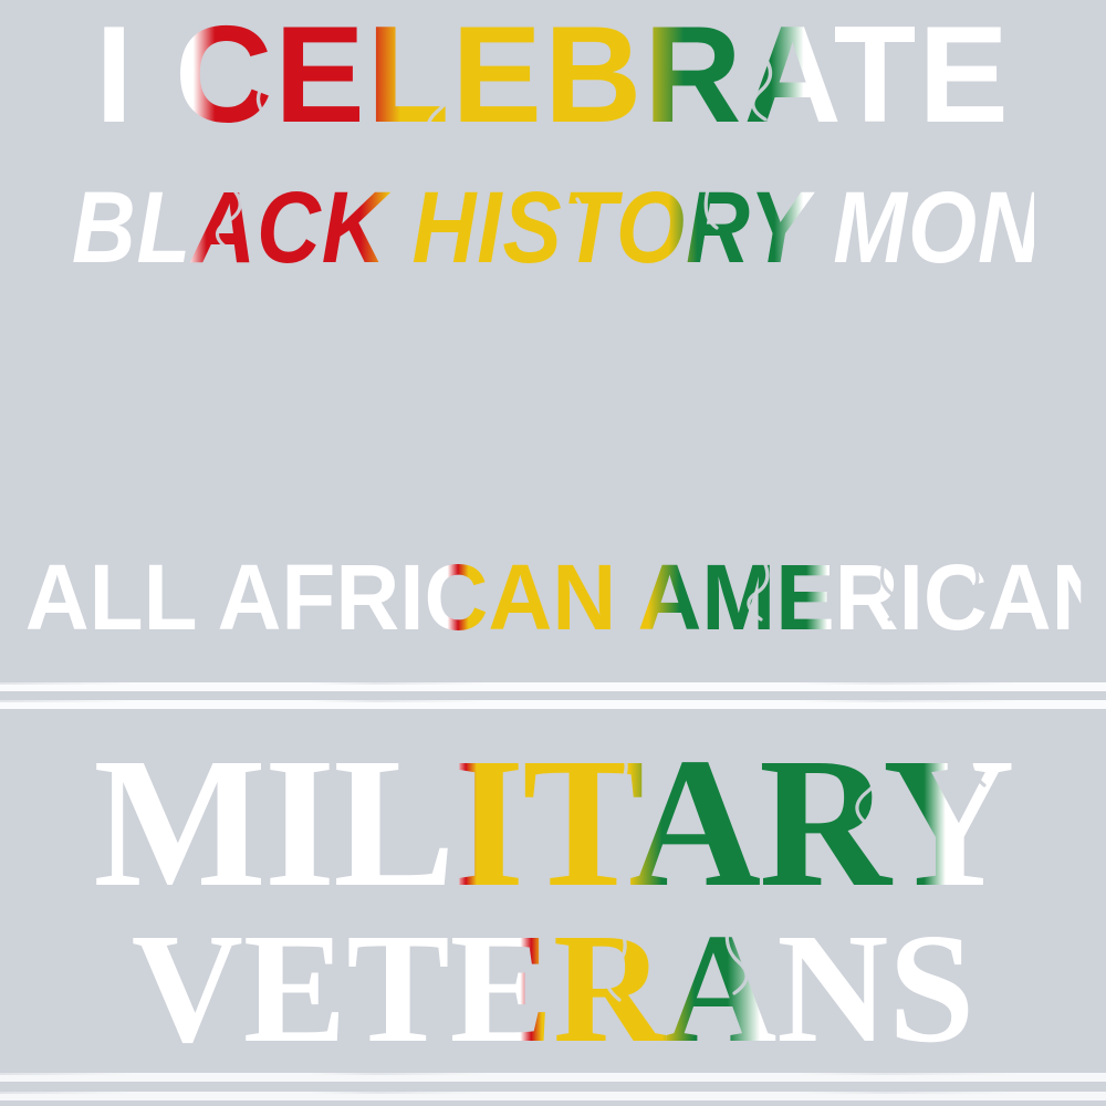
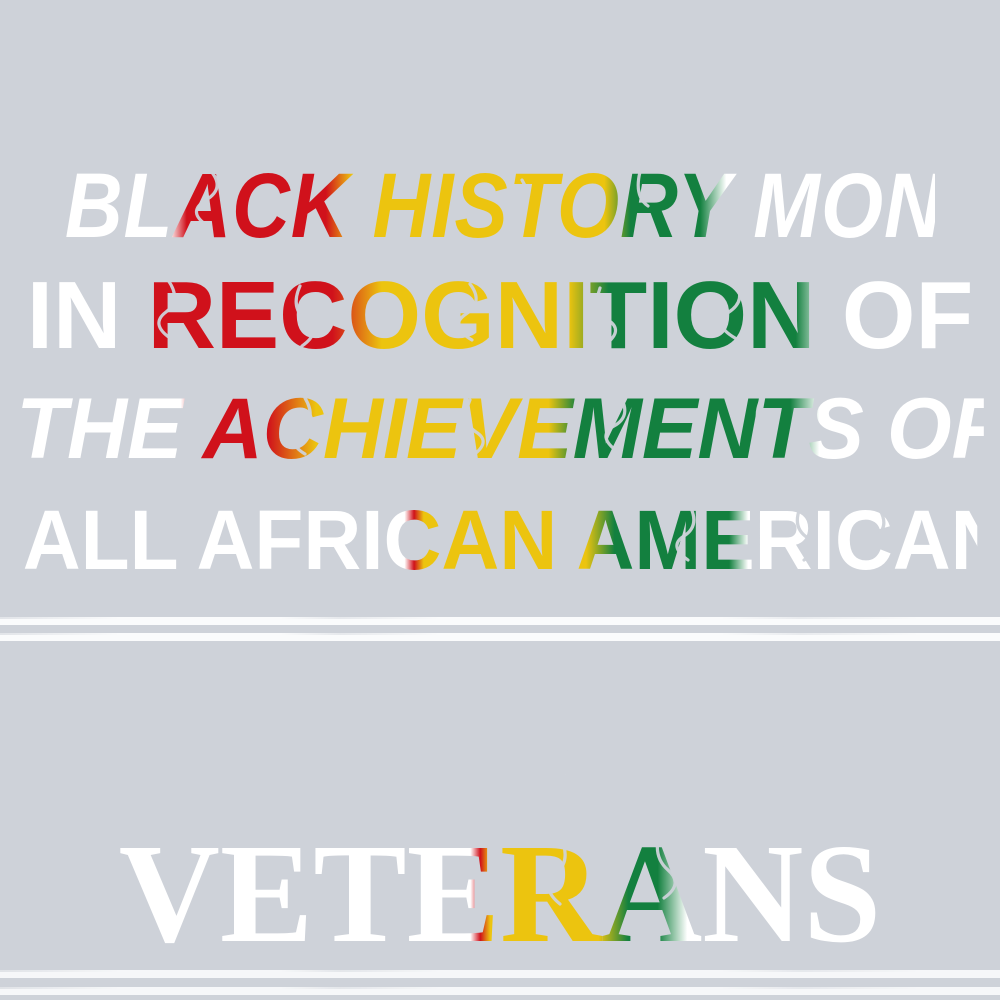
- I CELEBRATE
  BLACK HISTOY MON
+ IN RECOGNITION OF
+ THE ACHIEVEMENTS OF
  ALL AFRICAN AMERICA
- MILITARY
  VETEANS
